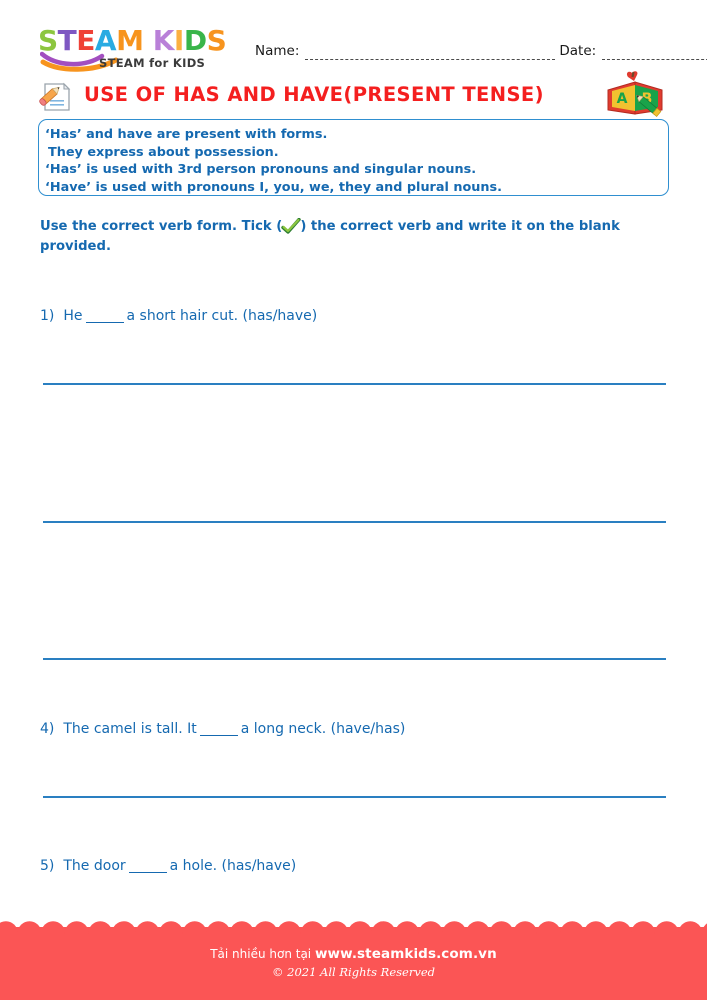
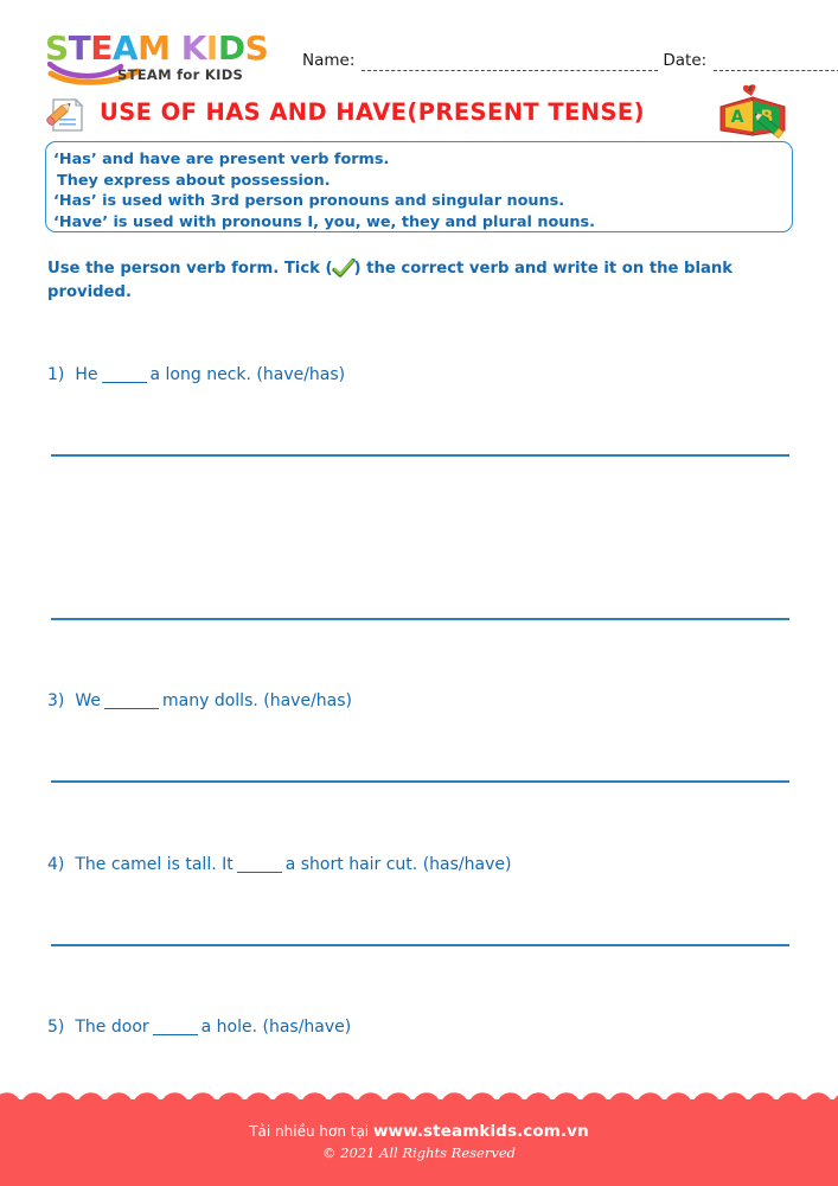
  STEAM KIDS
  STEAM for KIDS
  Name:
  Date:
  USE OF HAS AND HAVE(PRESENT TENSE)
  A
  B
- ‘Has’ and have are present with forms.
+ ‘Has’ and have are present verb forms.
  They express about possession.
  ‘Has’ is used with 3rd person pronouns and singular nouns.
  ‘Have’ is used with pronouns I, you, we, they and plural nouns.
- Use the correct verb form. Tick ( ) the correct verb and write it on the blank provided.
+ Use the person verb form. Tick ( ) the correct verb and write it on the blank provided.
- 1) He a short hair cut. (has/have)
+ 1) He a long neck. (have/has)
+ 3) We many dolls. (have/has)
- 4) The camel is tall. It a long neck. (have/has)
+ 4) The camel is tall. It a short hair cut. (has/have)
  5) The door a hole. (has/have)
  Tải nhiều hơn tại www.steamkids.com.vn
  © 2021 All Rights Reserved
